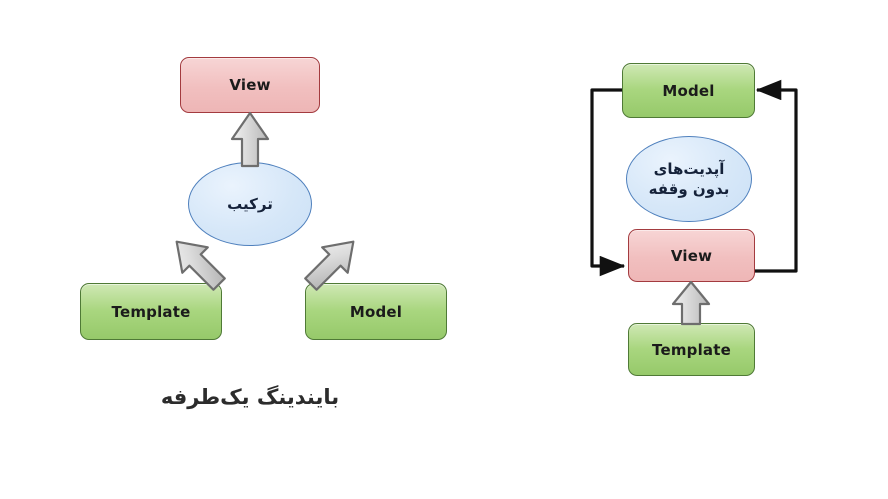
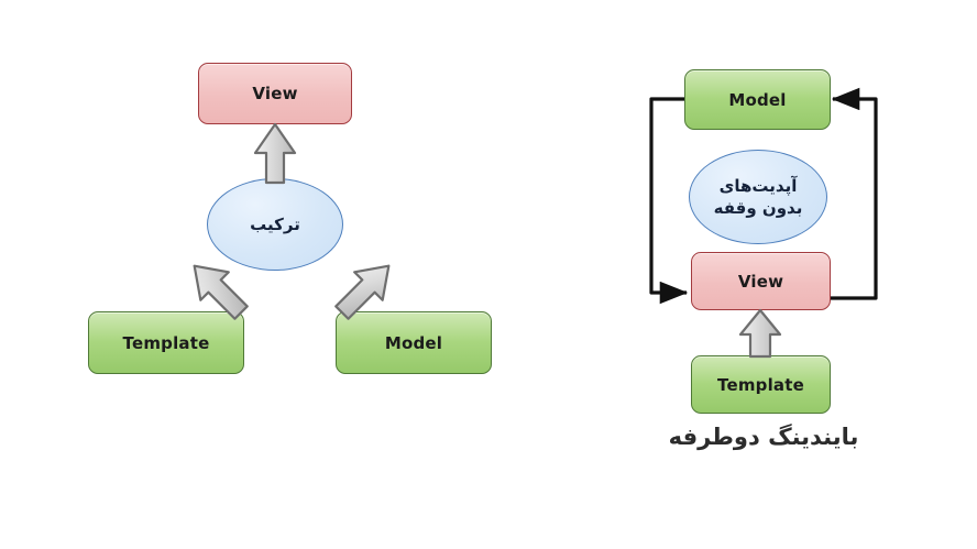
  View
  ترکیب
  Template
  Model
- بایندینگ یک‌طرفه
  Model
  آپدیت‌های
  بدون وقفه
  View
  Template
+ بایندینگ دوطرفه
